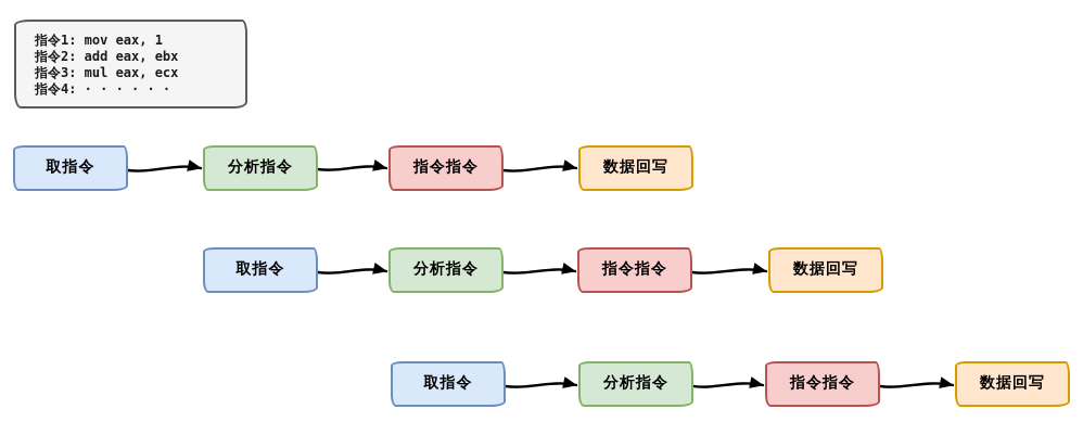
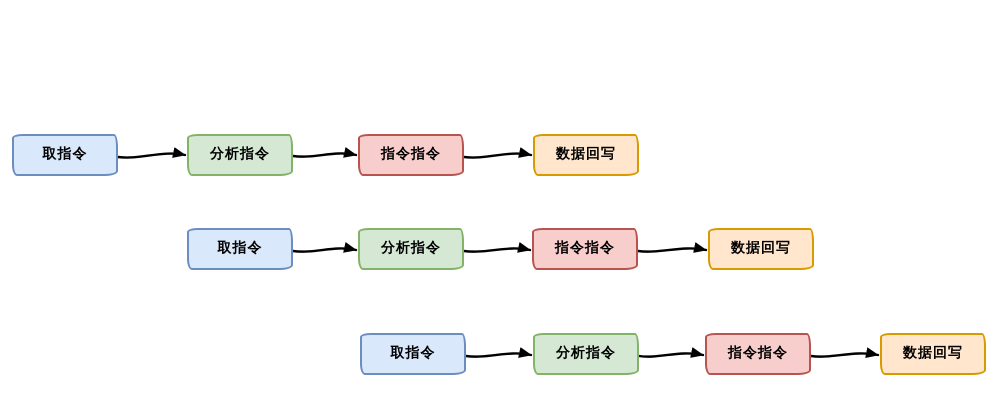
- 指令1: mov eax, 1
- 指令2: add eax, ebx
- 指令3: mul eax, ecx
- 指令4: · · · · · ·
  取指令
  分析指令
  指令指令
  数据回写
  取指令
  分析指令
  指令指令
  数据回写
  取指令
  分析指令
  指令指令
  数据回写
